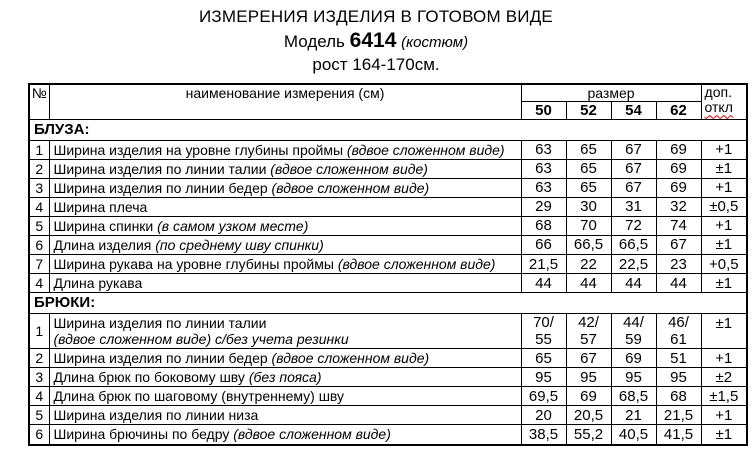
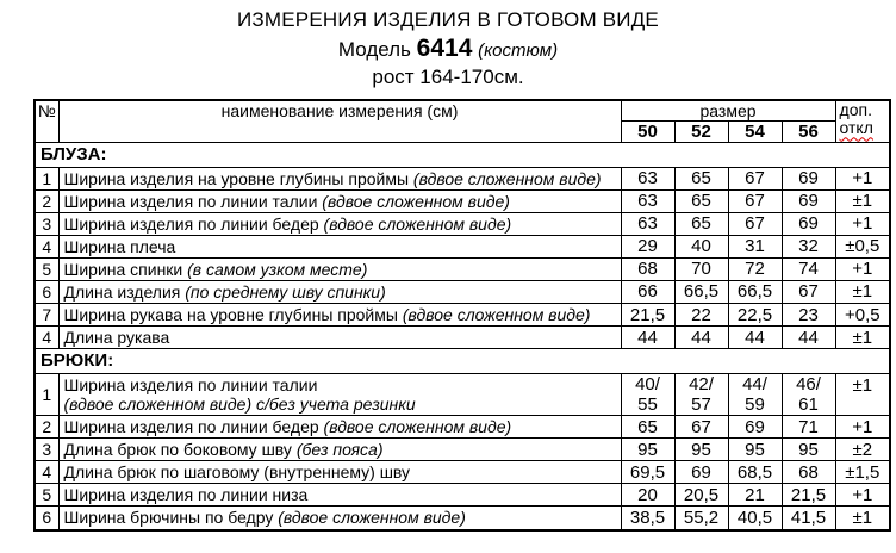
  ИЗМЕРЕНИЯ ИЗДЕЛИЯ В ГОТОВОМ ВИДЕ
  Модель 6414 (костюм)
  рост 164-170см.
  №	наименование измерения (см)	размер	доп.откл
- 50	52	54	62
+ 50	52	54	56
  БЛУЗА:
  1	Ширина изделия на уровне глубины проймы (вдвое сложенном виде)	63	65	67	69	+1
  2	Ширина изделия по линии талии (вдвое сложенном виде)	63	65	67	69	±1
  3	Ширина изделия по линии бедер (вдвое сложенном виде)	63	65	67	69	+1
- 4	Ширина плеча	29	30	31	32	±0,5
+ 4	Ширина плеча	29	40	31	32	±0,5
  5	Ширина спинки (в самом узком месте)	68	70	72	74	+1
  6	Длина изделия (по среднему шву спинки)	66	66,5	66,5	67	±1
  7	Ширина рукава на уровне глубины проймы (вдвое сложенном виде)	21,5	22	22,5	23	+0,5
  4	Длина рукава	44	44	44	44	±1
  БРЮКИ:
- 1	Ширина изделия по линии талии(вдвое сложенном виде) с/без учета резинки	70/ 55	42/ 57	44/ 59	46/ 61	±1
+ 1	Ширина изделия по линии талии(вдвое сложенном виде) с/без учета резинки	40/ 55	42/ 57	44/ 59	46/ 61	±1
- 2	Ширина изделия по линии бедер (вдвое сложенном виде)	65	67	69	51	+1
+ 2	Ширина изделия по линии бедер (вдвое сложенном виде)	65	67	69	71	+1
  3	Длина брюк по боковому шву (без пояса)	95	95	95	95	±2
  4	Длина брюк по шаговому (внутреннему) шву	69,5	69	68,5	68	±1,5
  5	Ширина изделия по линии низа	20	20,5	21	21,5	+1
  6	Ширина брючины по бедру (вдвое сложенном виде)	38,5	55,2	40,5	41,5	±1
